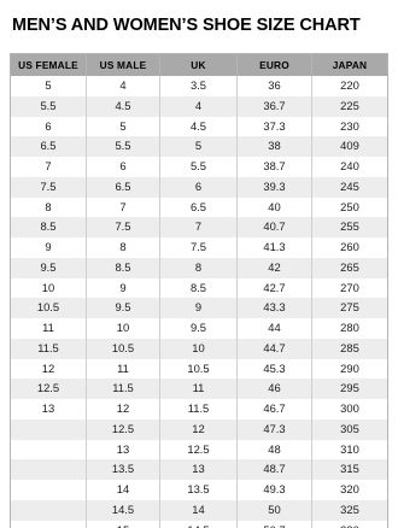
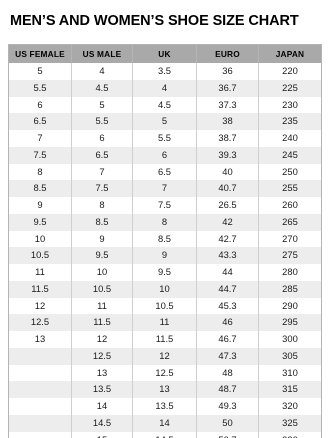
  MEN’S AND WOMEN’S SHOE SIZE CHART
  US FEMALE	US MALE	UK	EURO	JAPAN
  5	4	3.5	36	220
  5.5	4.5	4	36.7	225
  6	5	4.5	37.3	230
- 6.5	5.5	5	38	409
+ 6.5	5.5	5	38	235
  7	6	5.5	38.7	240
  7.5	6.5	6	39.3	245
  8	7	6.5	40	250
  8.5	7.5	7	40.7	255
- 9	8	7.5	41.3	260
+ 9	8	7.5	26.5	260
  9.5	8.5	8	42	265
  10	9	8.5	42.7	270
  10.5	9.5	9	43.3	275
  11	10	9.5	44	280
  11.5	10.5	10	44.7	285
  12	11	10.5	45.3	290
  12.5	11.5	11	46	295
  13	12	11.5	46.7	300
  	12.5	12	47.3	305
  	13	12.5	48	310
  	13.5	13	48.7	315
  	14	13.5	49.3	320
  	14.5	14	50	325
